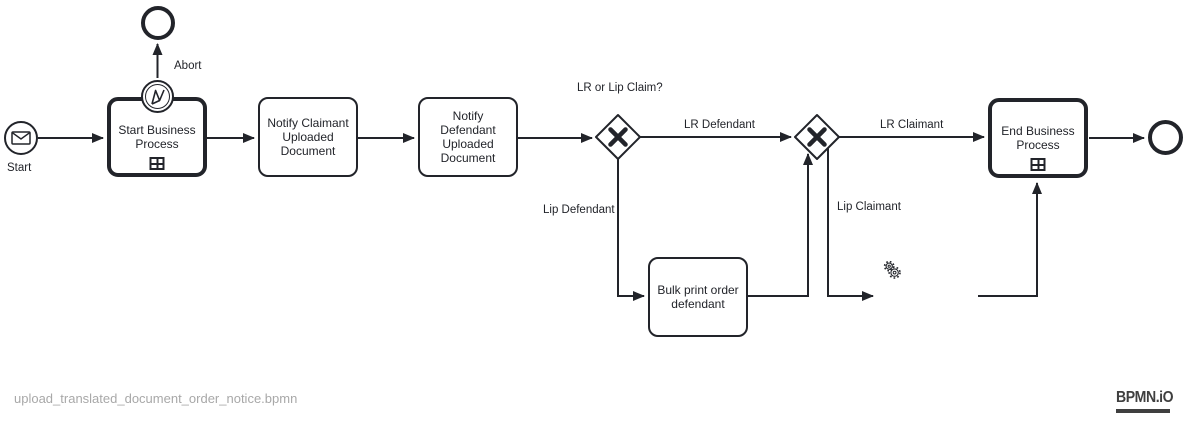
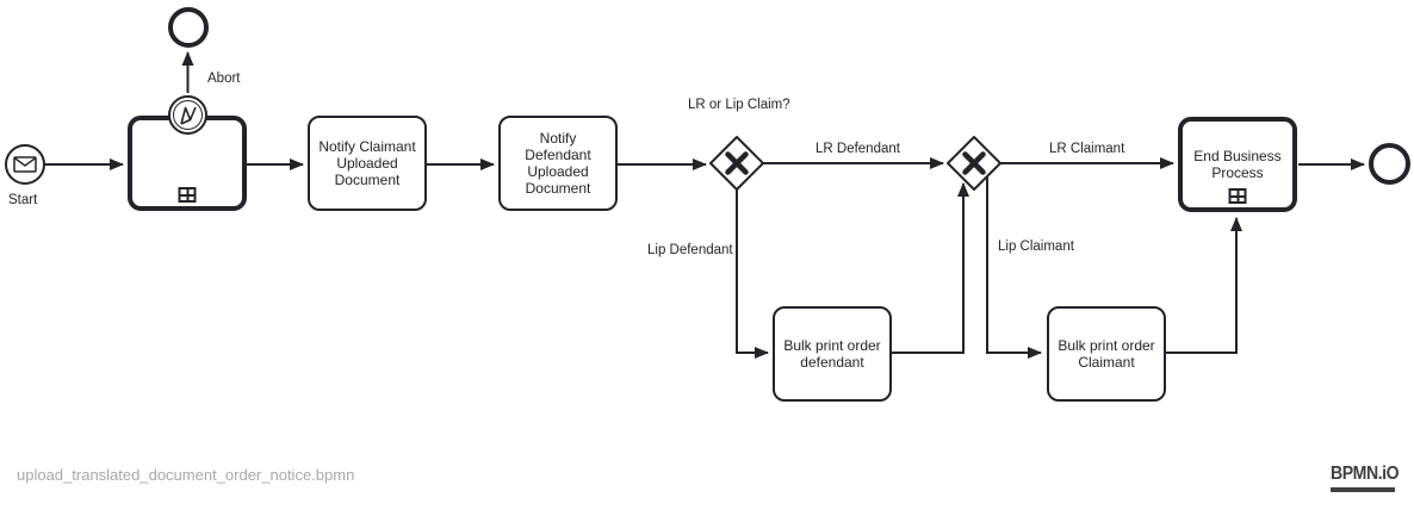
  Start
  Abort
- Start Business Process
  Notify Claimant Uploaded Document
  Notify Defendant Uploaded Document
  Bulk print order defendant
+ Bulk print order Claimant
  End Business Process
  LR or Lip Claim?
  LR Defendant
  Lip Defendant
  LR Claimant
  Lip Claimant
  upload_translated_document_order_notice.bpmn
  BPMN.iO
